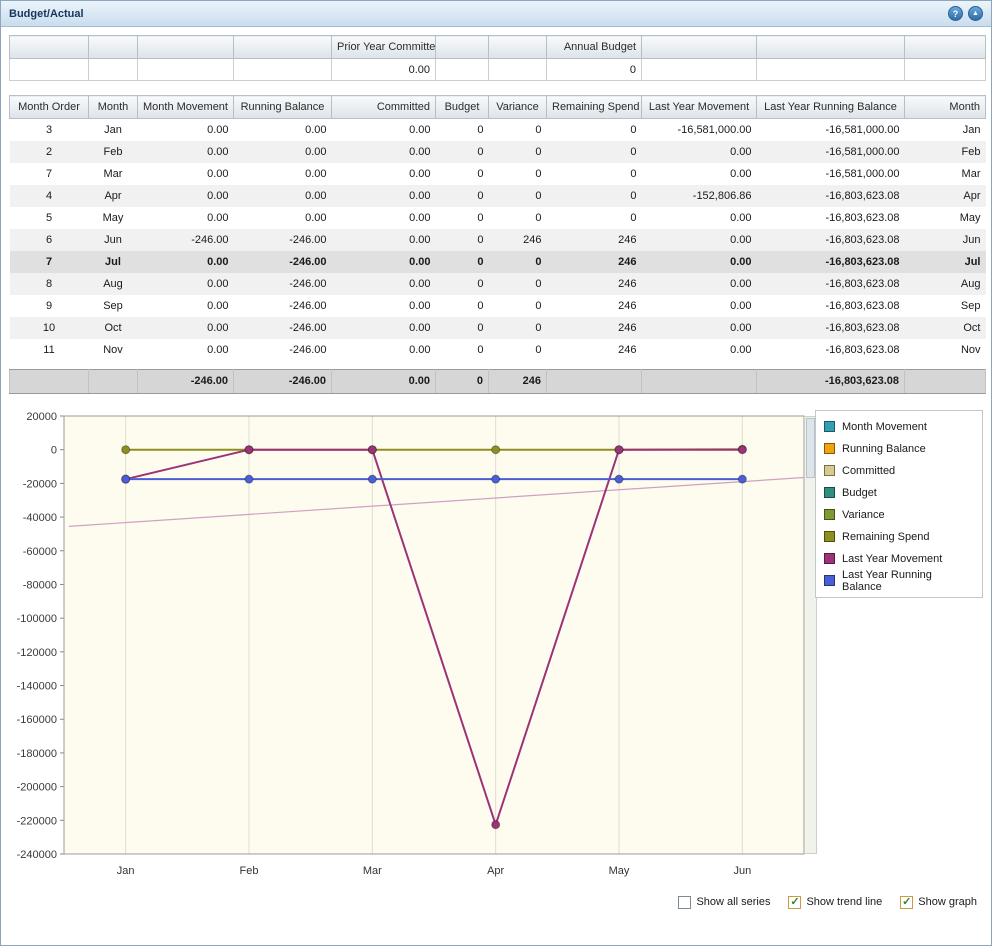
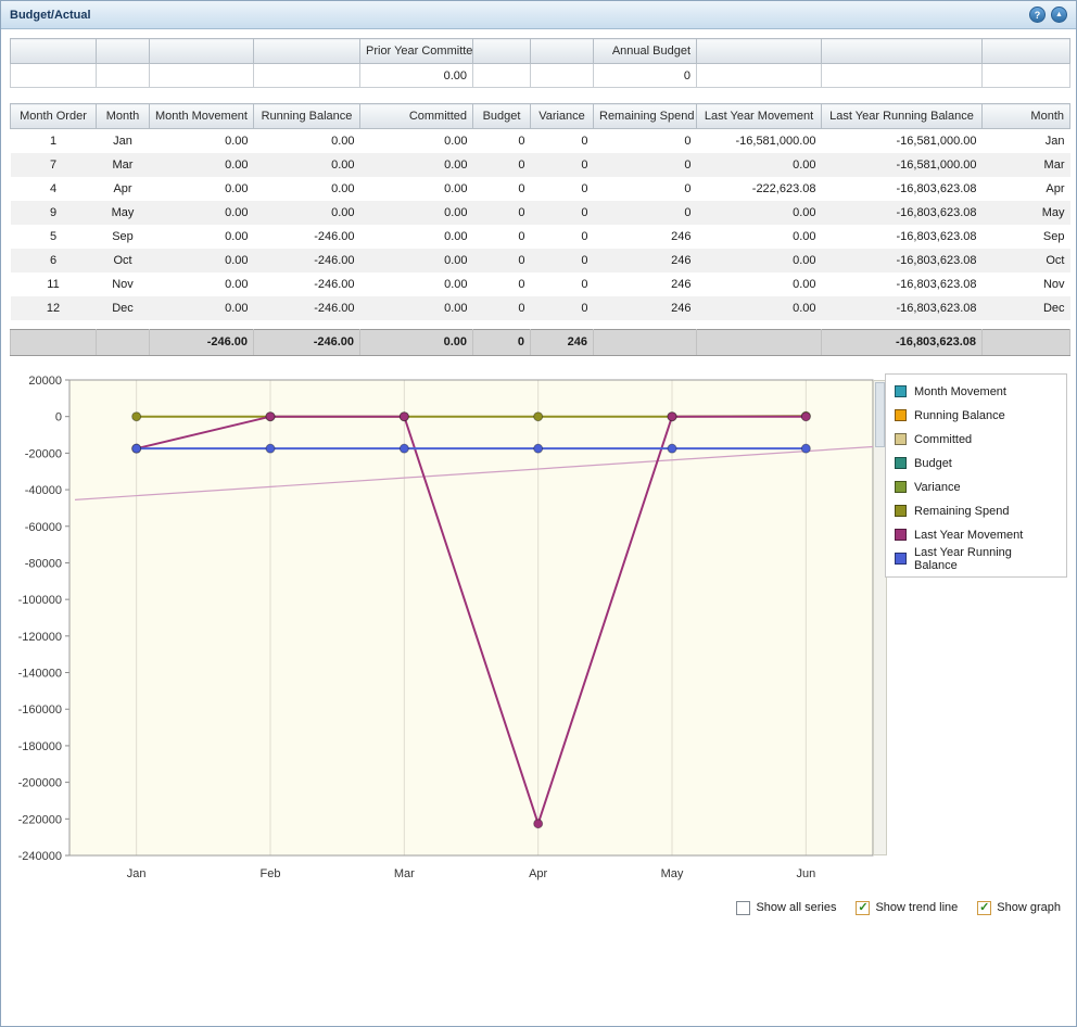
  Budget/Actual
  ?
  				Prior Year Committe			Annual Budget
  				0.00			0
  Month Order	Month	Month Movement	Running Balance	Committed	Budget	Variance	Remaining Spend	Last Year Movement	Last Year Running Balance	Month
- 3	Jan	0.00	0.00	0.00	0	0	0	-16,581,000.00	-16,581,000.00	Jan
+ 1	Jan	0.00	0.00	0.00	0	0	0	-16,581,000.00	-16,581,000.00	Jan
- 2	Feb	0.00	0.00	0.00	0	0	0	0.00	-16,581,000.00	Feb
  7	Mar	0.00	0.00	0.00	0	0	0	0.00	-16,581,000.00	Mar
- 4	Apr	0.00	0.00	0.00	0	0	0	-152,806.86	-16,803,623.08	Apr
+ 4	Apr	0.00	0.00	0.00	0	0	0	-222,623.08	-16,803,623.08	Apr
- 5	May	0.00	0.00	0.00	0	0	0	0.00	-16,803,623.08	May
+ 9	May	0.00	0.00	0.00	0	0	0	0.00	-16,803,623.08	May
- 6	Jun	-246.00	-246.00	0.00	0	246	246	0.00	-16,803,623.08	Jun
- 7	Jul	0.00	-246.00	0.00	0	0	246	0.00	-16,803,623.08	Jul
- 8	Aug	0.00	-246.00	0.00	0	0	246	0.00	-16,803,623.08	Aug
- 9	Sep	0.00	-246.00	0.00	0	0	246	0.00	-16,803,623.08	Sep
+ 5	Sep	0.00	-246.00	0.00	0	0	246	0.00	-16,803,623.08	Sep
- 10	Oct	0.00	-246.00	0.00	0	0	246	0.00	-16,803,623.08	Oct
+ 6	Oct	0.00	-246.00	0.00	0	0	246	0.00	-16,803,623.08	Oct
  11	Nov	0.00	-246.00	0.00	0	0	246	0.00	-16,803,623.08	Nov
+ 12	Dec	0.00	-246.00	0.00	0	0	246	0.00	-16,803,623.08	Dec
  		-246.00	-246.00	0.00	0	246			-16,803,623.08
  20000
  0
  -20000
  -40000
  -60000
  -80000
  -100000
  -120000
  -140000
  -160000
  -180000
  -200000
  -220000
  -240000
  Jan
  Feb
  Mar
  Apr
  May
  Jun
  Month Movement
  Running Balance
  Committed
  Budget
  Variance
  Remaining Spend
  Last Year Movement
  Last Year Running Balance
  Show all series
  ✓
  Show trend line
  ✓
  Show graph
